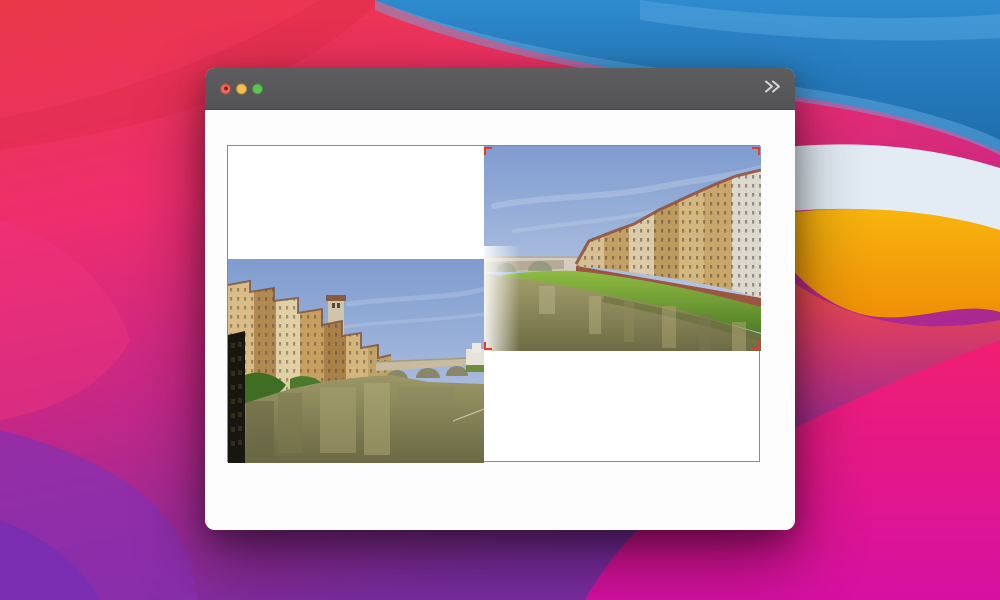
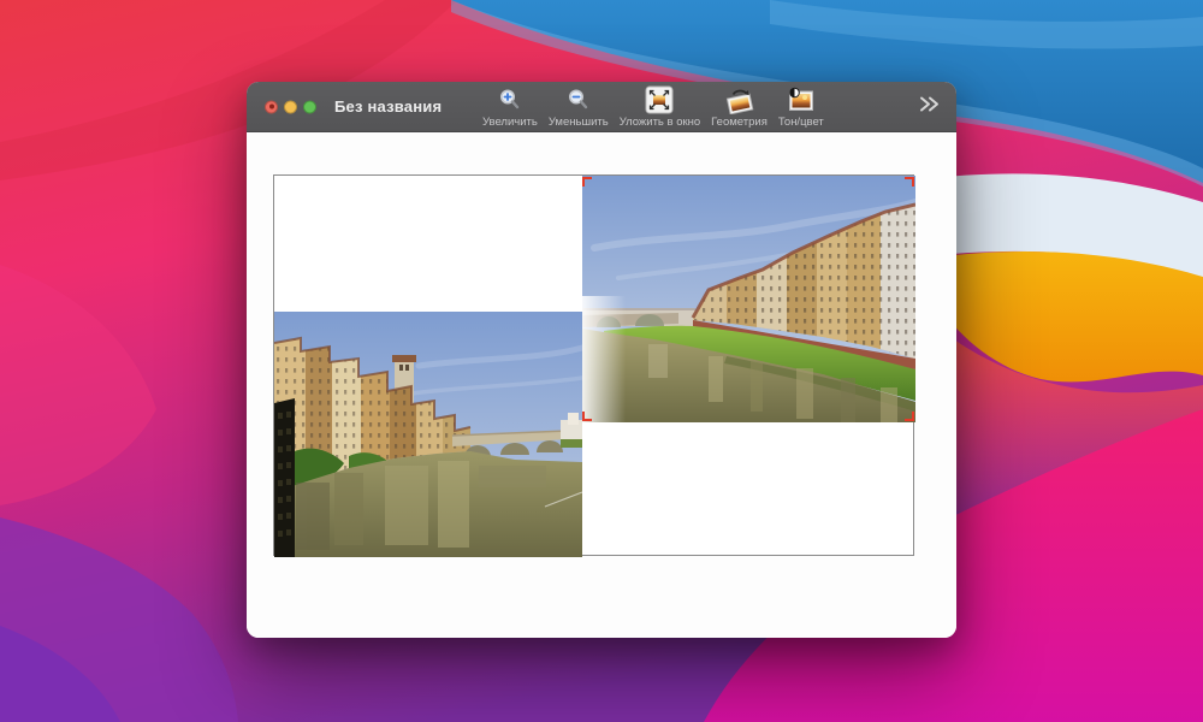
+ Без названия
+ Увеличить
+ Уменьшить
+ Уложить в окно
+ Геометрия
+ Тон/цвет
